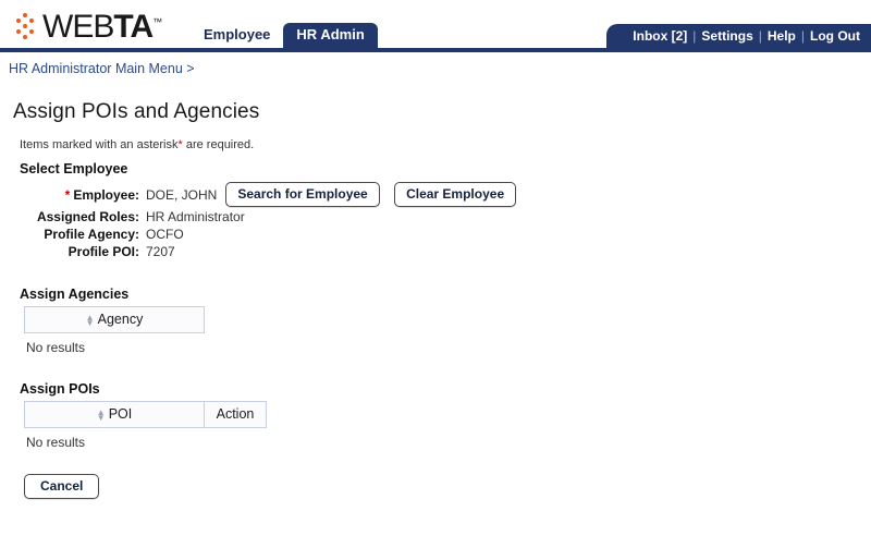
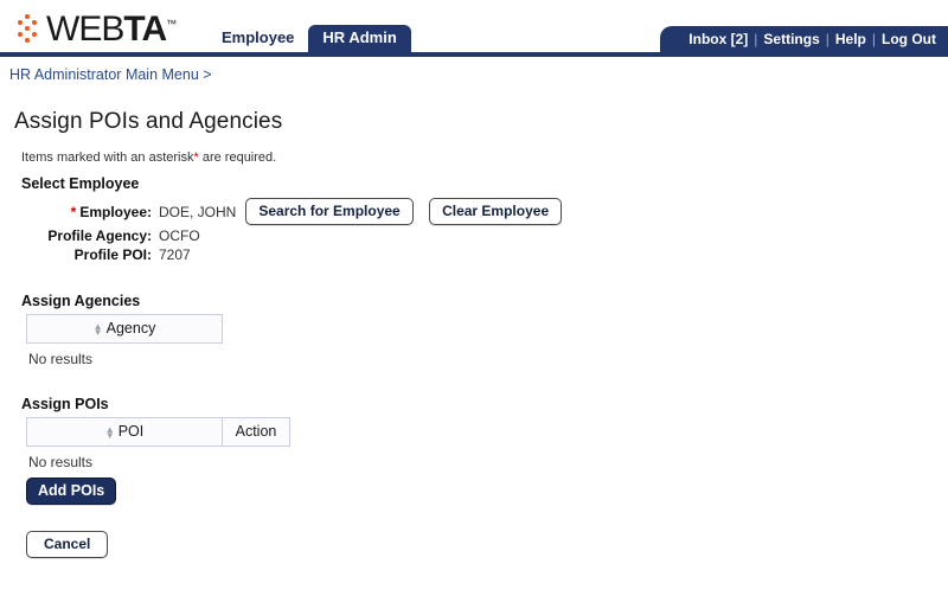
  WEBTA™
  Employee
  HR Admin
  Inbox [2]
  |
  Settings
  |
  Help
  |
  Log Out
  HR Administrator Main Menu >
  Assign POIs and Agencies
  Items marked with an asterisk* are required.
  Select Employee
  * Employee:	DOE, JOHN	Search for Employee Clear Employee
- Assigned Roles:	HR Administrator
  Profile Agency:	OCFO
  Profile POI:	7207
  Assign Agencies
  ▲▼ Agency
  No results
  Assign POIs
  ▲▼ POI	Action
  No results
+ Add POIs
  Cancel
